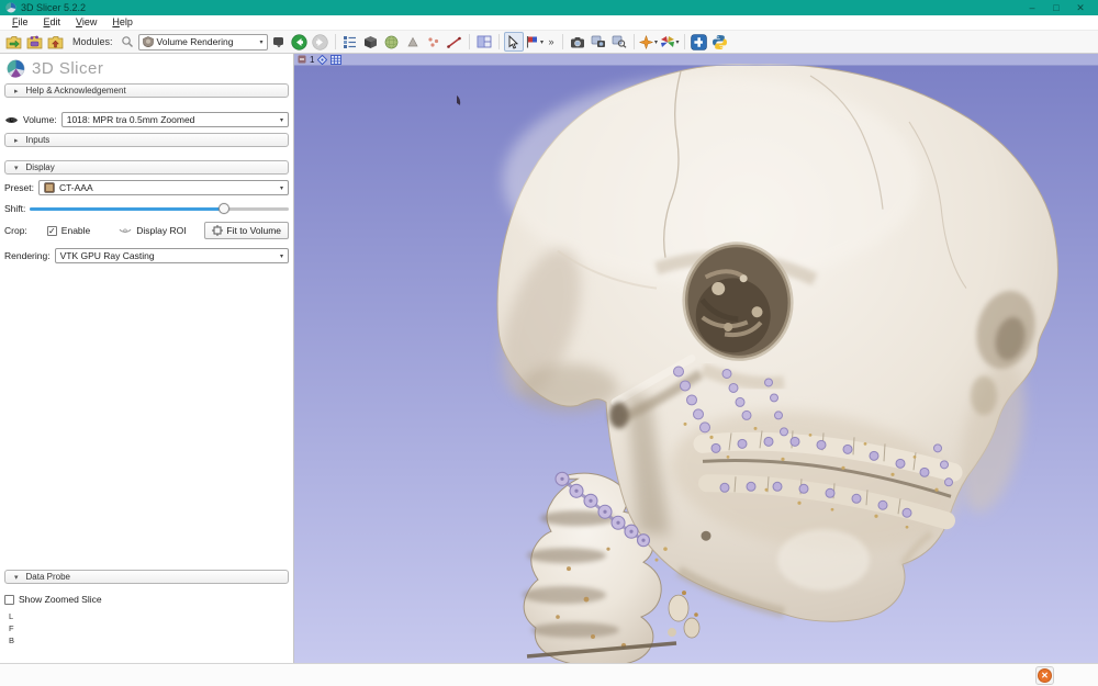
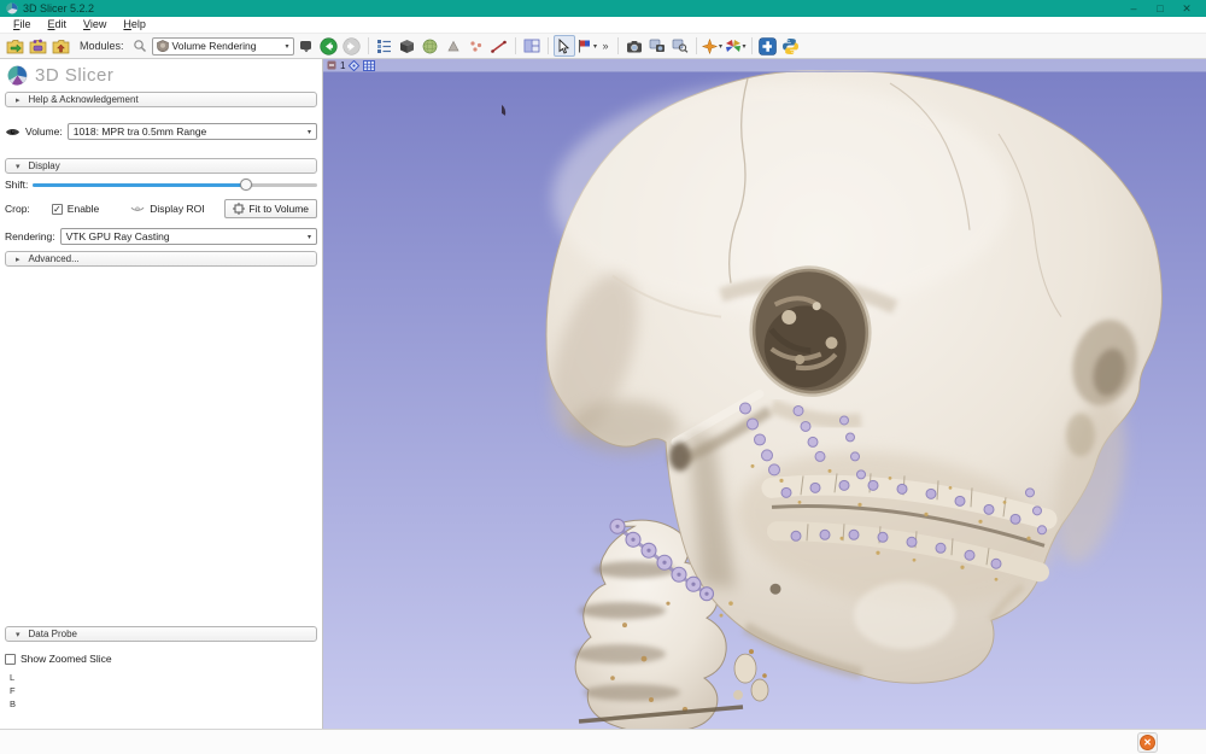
  3D Slicer 5.2.2
  –
  □
  ✕
  File
  Edit
  View
  Help
  Modules:
  Volume Rendering
  »
  3D Slicer
  Help & Acknowledgement
  Volume:
- 1018: MPR tra 0.5mm Zoomed
+ 1018: MPR tra 0.5mm Range
- Inputs
  Display
- Preset:
- CT-AAA
  Shift:
  Crop:
  ✓
  Enable
  Display ROI
  Fit to Volume
  Rendering:
  VTK GPU Ray Casting
+ Advanced...
  Data Probe
  Show Zoomed Slice
  L
  F
  B
  1
  ✕
